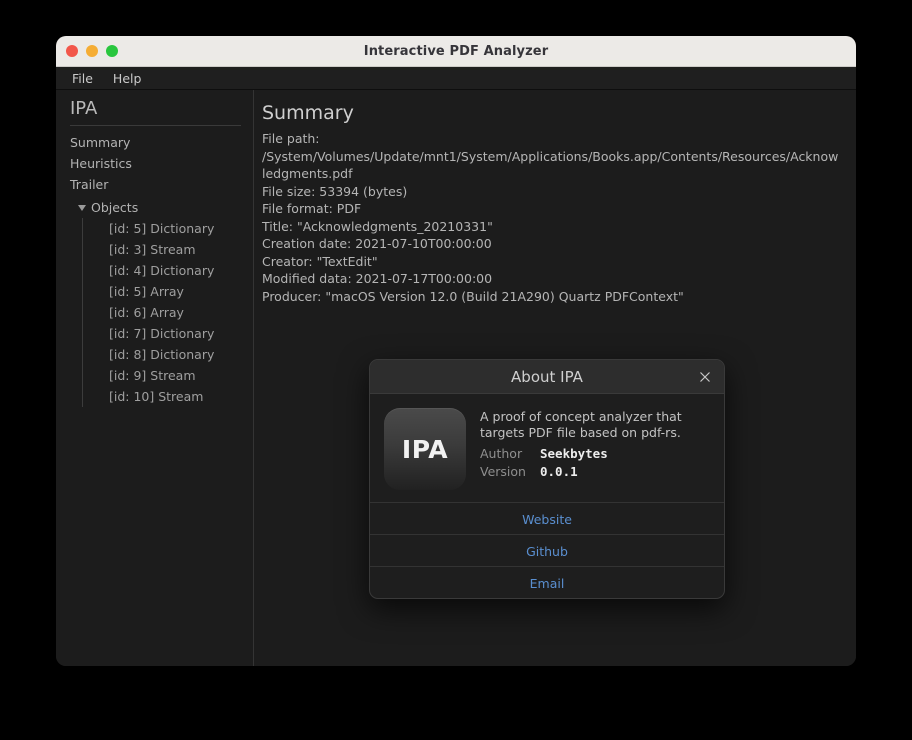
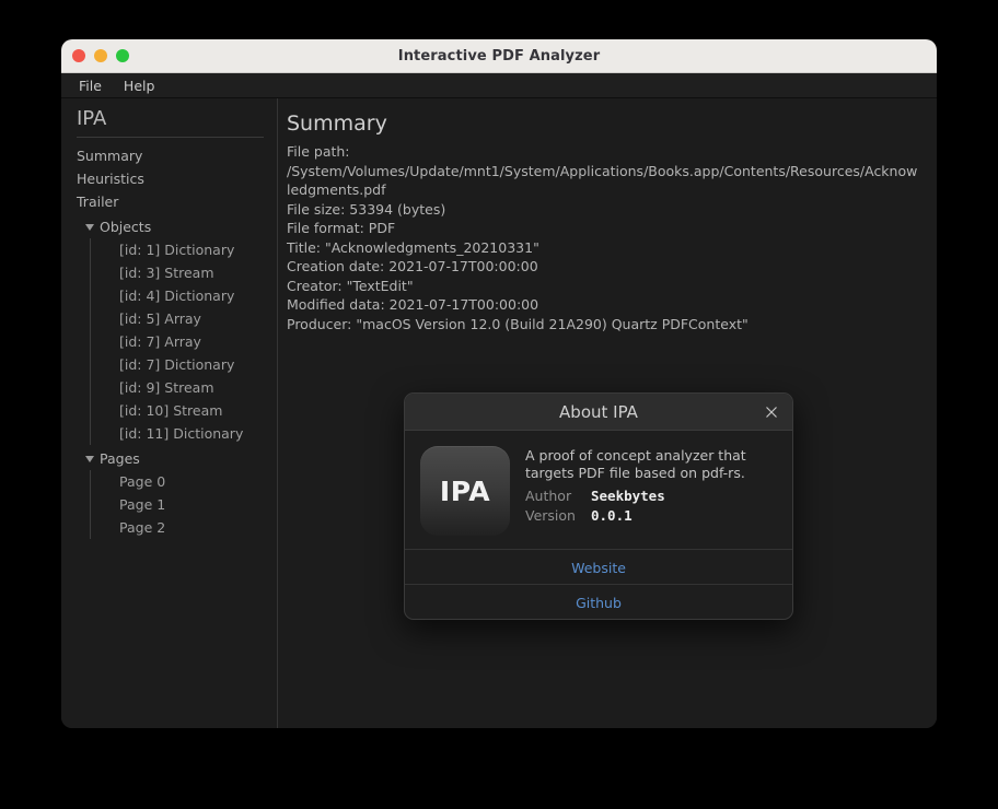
  Interactive PDF Analyzer
  File
  Help
  IPA
  Summary
  Heuristics
  Trailer
  Objects
- [id: 5] Dictionary
+ [id: 1] Dictionary
  [id: 3] Stream
  [id: 4] Dictionary
  [id: 5] Array
- [id: 6] Array
+ [id: 7] Array
  [id: 7] Dictionary
- [id: 8] Dictionary
  [id: 9] Stream
  [id: 10] Stream
+ [id: 11] Dictionary
+ Pages
+ Page 0
+ Page 1
+ Page 2
  Summary
  File path:
  /System/Volumes/Update/mnt1/System/Applications/Books.app/Contents/Resources/Acknowledgments.pdf
  File size: 53394 (bytes)
  File format: PDF
  Title: "Acknowledgments_20210331"
- Creation date: 2021-07-10T00:00:00
+ Creation date: 2021-07-17T00:00:00
  Creator: "TextEdit"
  Modified data: 2021-07-17T00:00:00
  Producer: "macOS Version 12.0 (Build 21A290) Quartz PDFContext"
  About IPA
  IPA
  A proof of concept analyzer that targets PDF file based on pdf-rs.
  Author
  Seekbytes
  Version
  0.0.1
  Website
  Github
- Email
